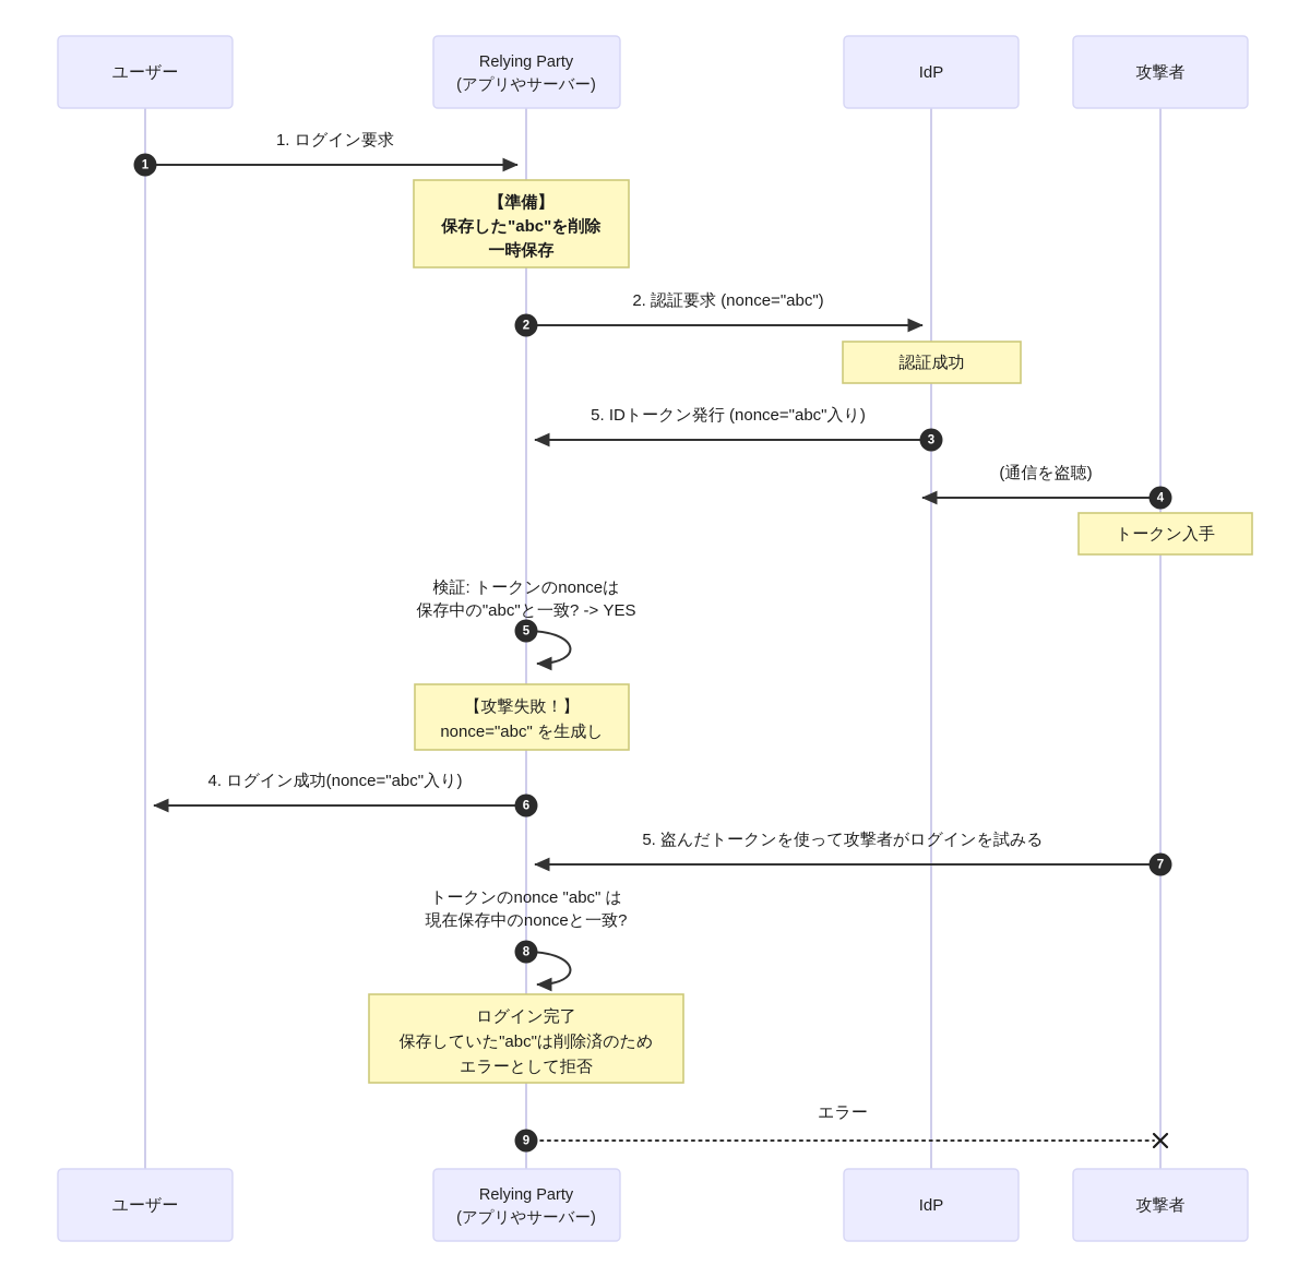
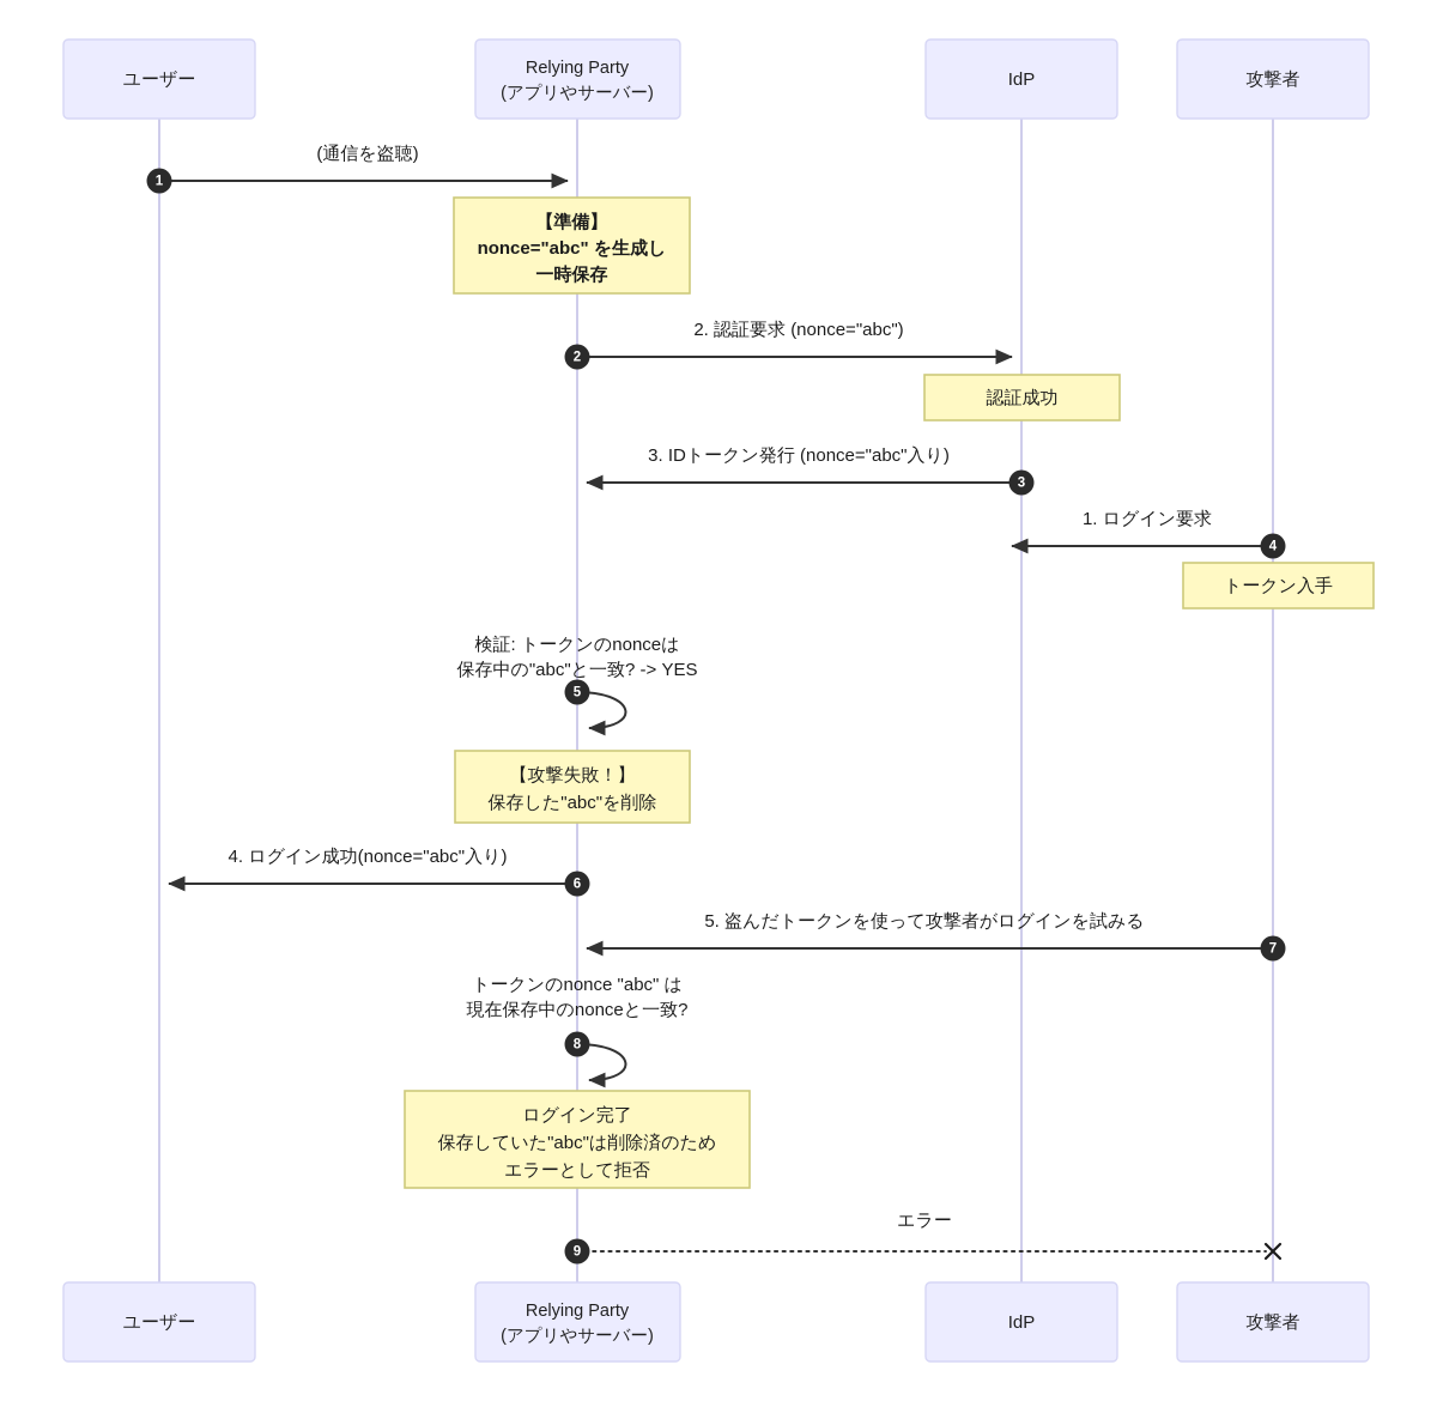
  ユーザー
  Relying Party
  (アプリやサーバー)
  IdP
  攻撃者
- 1. ログイン要求
+ (通信を盗聴)
  1
  【準備】
- 保存した"abc"を削除
+ nonce="abc" を生成し
  一時保存
  2. 認証要求 (nonce="abc")
  2
  認証成功
- 5. IDトークン発行 (nonce="abc"入り)
+ 3. IDトークン発行 (nonce="abc"入り)
  3
- (通信を盗聴)
+ 1. ログイン要求
  4
  トークン入手
  検証: トークンのnonceは
  保存中の"abc"と一致? -> YES
  5
  【攻撃失敗！】
- nonce="abc" を生成し
+ 保存した"abc"を削除
  4. ログイン成功(nonce="abc"入り)
  6
  5. 盗んだトークンを使って攻撃者がログインを試みる
  7
  トークンのnonce "abc" は
  現在保存中のnonceと一致?
  8
  ログイン完了
  保存していた"abc"は削除済のため
  エラーとして拒否
  エラー
  9
  ユーザー
  Relying Party
  (アプリやサーバー)
  IdP
  攻撃者
